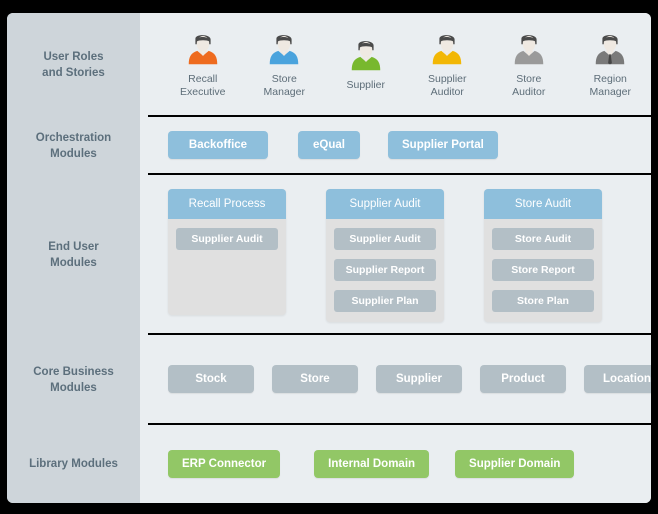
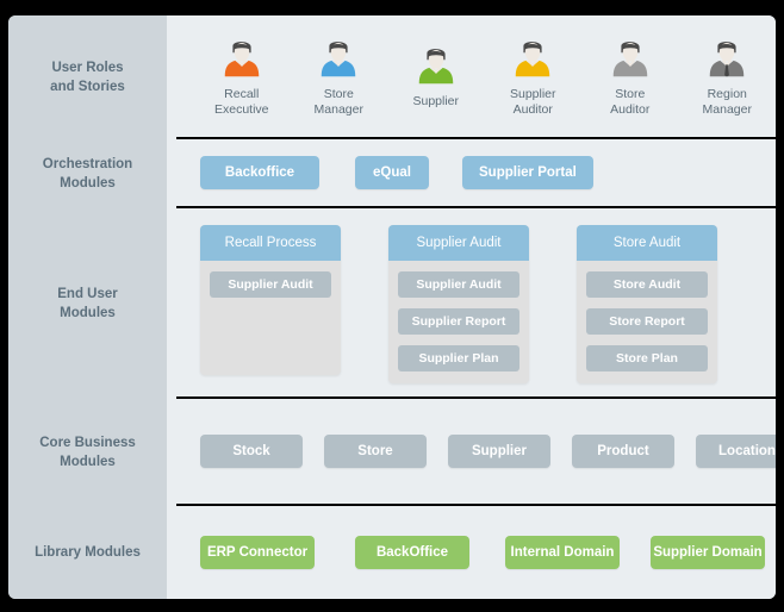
  User Roles
  and Stories
  Orchestration
  Modules
  End User
  Modules
  Core Business
  Modules
  Library Modules
  Recall
  Executive
  Store
  Manager
  Supplier
  Supplier
  Auditor
  Store
  Auditor
  Region
  Manager
  Backoffice
  eQual
  Supplier Portal
  Recall Process
  Supplier Audit
  Supplier Audit
  Supplier Audit
  Supplier Report
  Supplier Plan
  Store Audit
  Store Audit
  Store Report
  Store Plan
  Stock
  Store
  Supplier
  Product
  Location
  ERP Connector
+ BackOffice
  Internal Domain
  Supplier Domain
